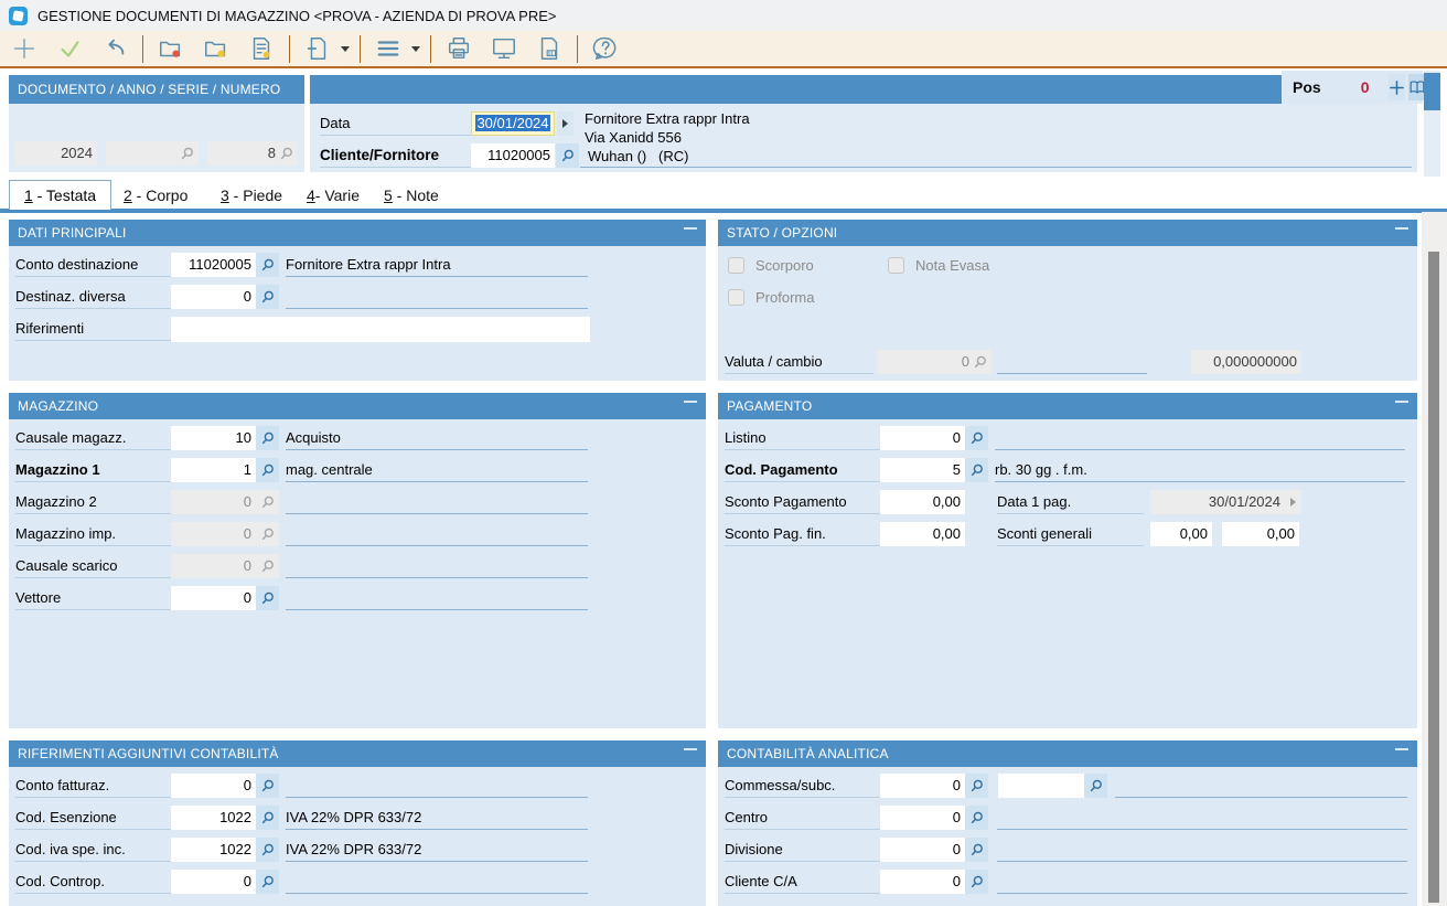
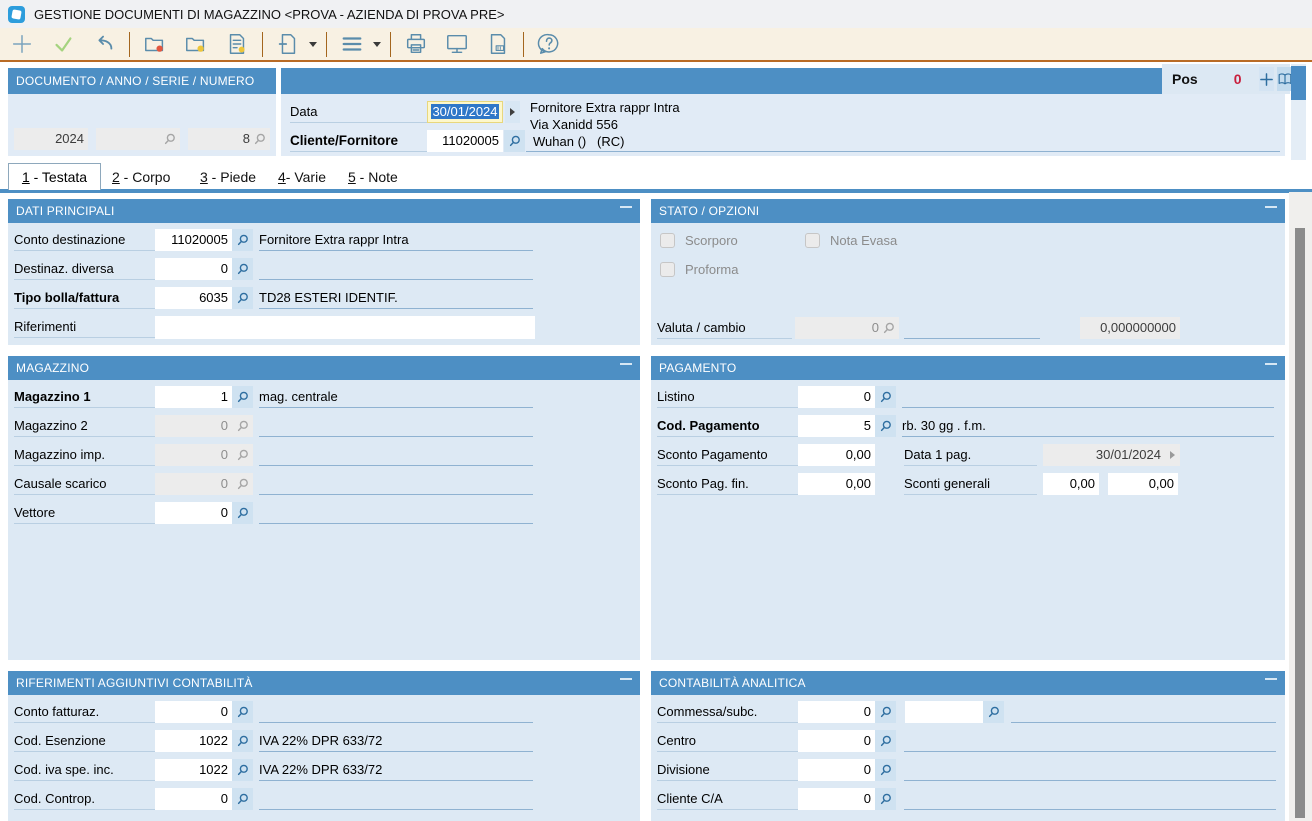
  GESTIONE DOCUMENTI DI MAGAZZINO <PROVA - AZIENDA DI PROVA PRE>
  DOCUMENTO / ANNO / SERIE / NUMERO
  2024
  8
  Data
  30/01/2024
  Cliente/Fornitore
  11020005
  Fornitore Extra rappr Intra
  Via Xanidd 556
  Wuhan () (RC)
  Pos
  0
  1 - Testata
  2 - Corpo
  3 - Piede
  4- Varie
  5 - Note
  DATI PRINCIPALI
  Conto destinazione
  11020005
  Fornitore Extra rappr Intra
  Destinaz. diversa
  0
+ Tipo bolla/fattura
+ 6035
+ TD28 ESTERI IDENTIF.
  Riferimenti
  STATO / OPZIONI
  Scorporo
  Nota Evasa
  Proforma
  Valuta / cambio
  0
  0,000000000
  MAGAZZINO
- Causale magazz.
- 10
- Acquisto
  Magazzino 1
  1
  mag. centrale
  Magazzino 2
  0
  Magazzino imp.
  0
  Causale scarico
  0
  Vettore
  0
  PAGAMENTO
  Listino
  0
  Cod. Pagamento
  5
  rb. 30 gg . f.m.
  Sconto Pagamento
  0,00
  Data 1 pag.
  30/01/2024
  Sconto Pag. fin.
  0,00
  Sconti generali
  0,00
  0,00
  RIFERIMENTI AGGIUNTIVI CONTABILITÀ
  Conto fatturaz.
  0
  Cod. Esenzione
  1022
  IVA 22% DPR 633/72
  Cod. iva spe. inc.
  1022
  IVA 22% DPR 633/72
  Cod. Controp.
  0
  CONTABILITÀ ANALITICA
  Commessa/subc.
  0
  Centro
  0
  Divisione
  0
  Cliente C/A
  0
